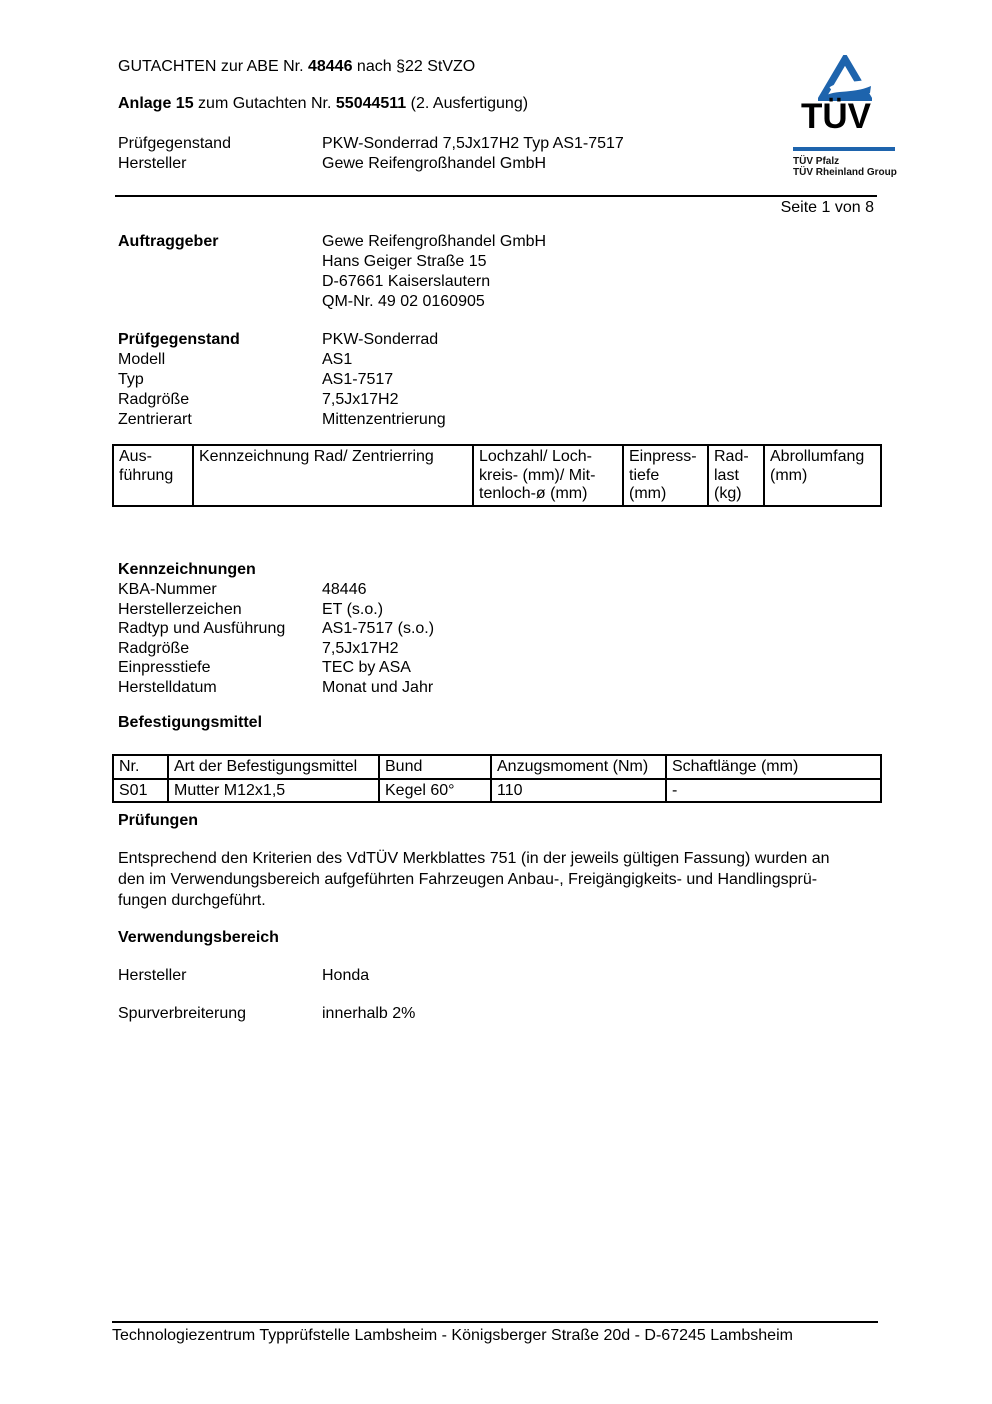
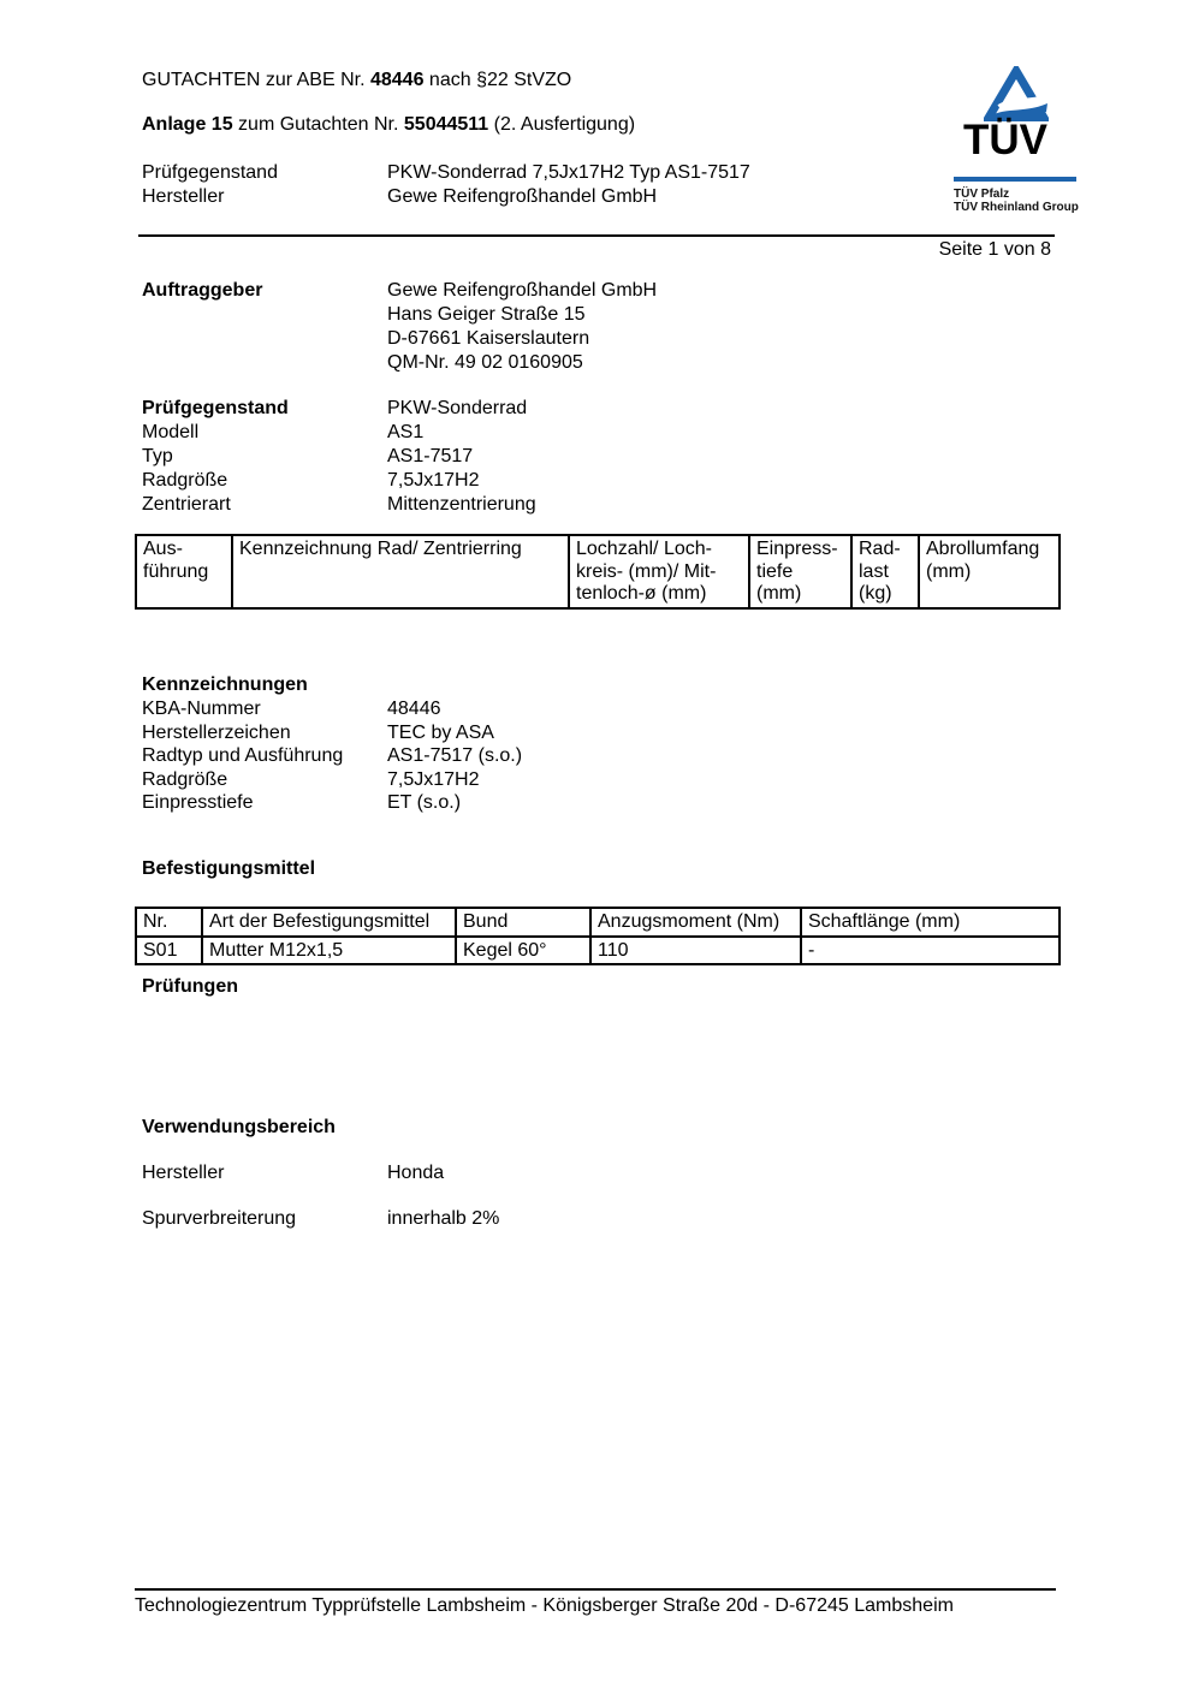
  GUTACHTEN zur ABE Nr. 48446 nach §22 StVZO
  Anlage 15 zum Gutachten Nr. 55044511 (2. Ausfertigung)
  Prüfgegenstand
  PKW-Sonderrad 7,5Jx17H2 Typ AS1-7517
  Hersteller
  Gewe Reifengroßhandel GmbH
  TÜV
  TÜV Pfalz
  TÜV Rheinland Group
  Seite 1 von 8
  Auftraggeber
  Gewe Reifengroßhandel GmbH
  Hans Geiger Straße 15
  D-67661 Kaiserslautern
  QM-Nr. 49 02 0160905
  Prüfgegenstand
  PKW-Sonderrad
  Modell
  AS1
  Typ
  AS1-7517
  Radgröße
  7,5Jx17H2
  Zentrierart
  Mittenzentrierung
  Aus- führung	Kennzeichnung Rad/ Zentrierring	Lochzahl/ Loch- kreis- (mm)/ Mit- tenloch-ø (mm)	Einpress- tiefe (mm)	Rad- last (kg)	Abrollumfang (mm)
  Kennzeichnungen
  KBA-Nummer
  48446
  Herstellerzeichen
- ET (s.o.)
+ TEC by ASA
  Radtyp und Ausführung
  AS1-7517 (s.o.)
  Radgröße
  7,5Jx17H2
  Einpresstiefe
- TEC by ASA
+ ET (s.o.)
- Herstelldatum
- Monat und Jahr
  Befestigungsmittel
  Nr.	Art der Befestigungsmittel	Bund	Anzugsmoment (Nm)	Schaftlänge (mm)
  S01	Mutter M12x1,5	Kegel 60°	110	-
  Prüfungen
- Entsprechend den Kriterien des VdTÜV Merkblattes 751 (in der jeweils gültigen Fassung) wurden an
- den im Verwendungsbereich aufgeführten Fahrzeugen Anbau-, Freigängigkeits- und Handlingsprü-
- fungen durchgeführt.
  Verwendungsbereich
  Hersteller
  Honda
  Spurverbreiterung
  innerhalb 2%
  Technologiezentrum Typprüfstelle Lambsheim - Königsberger Straße 20d - D-67245 Lambsheim
